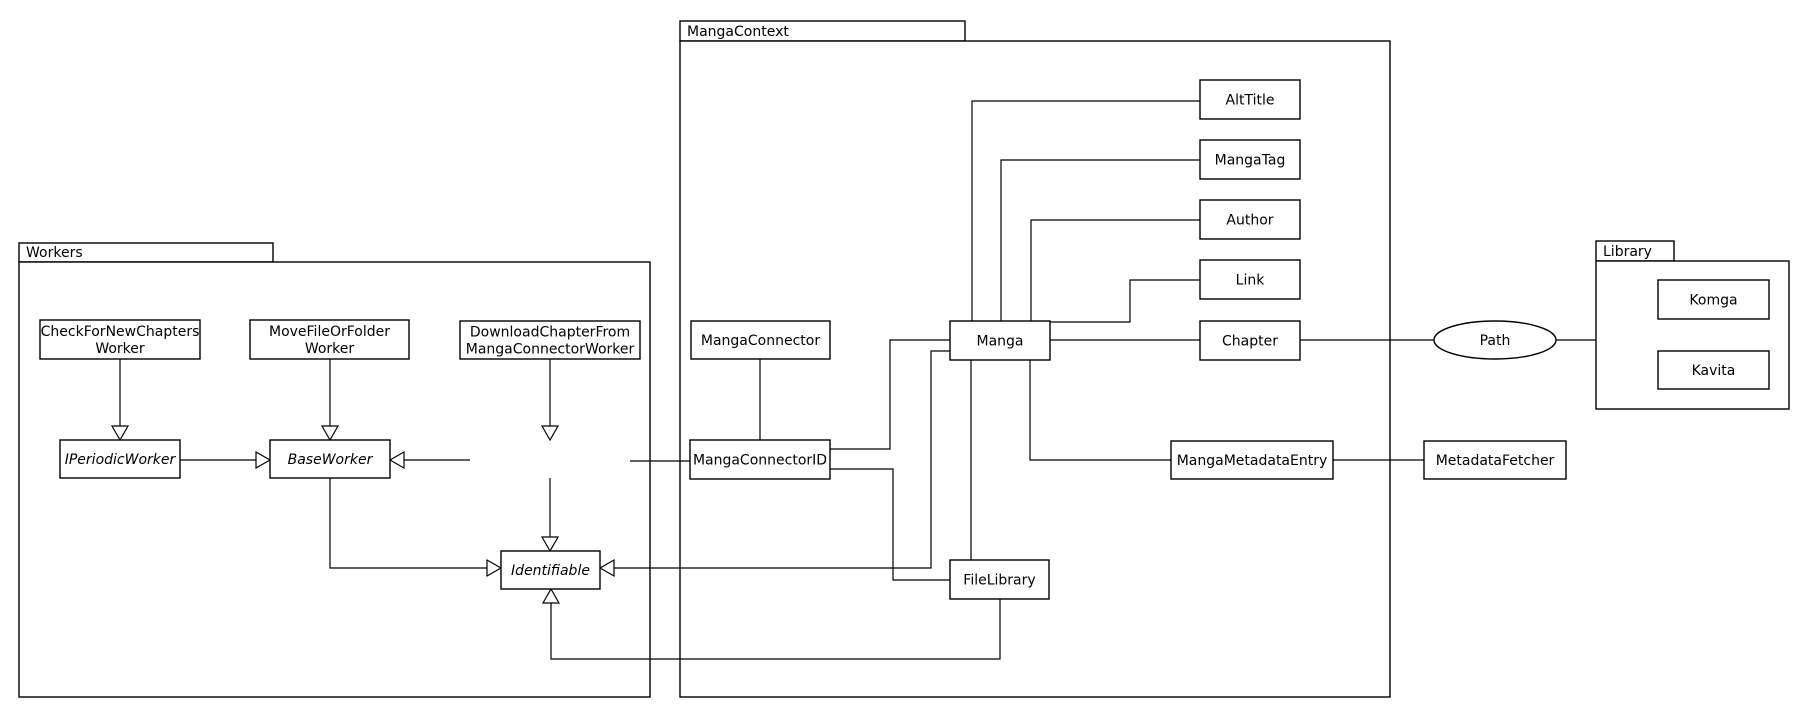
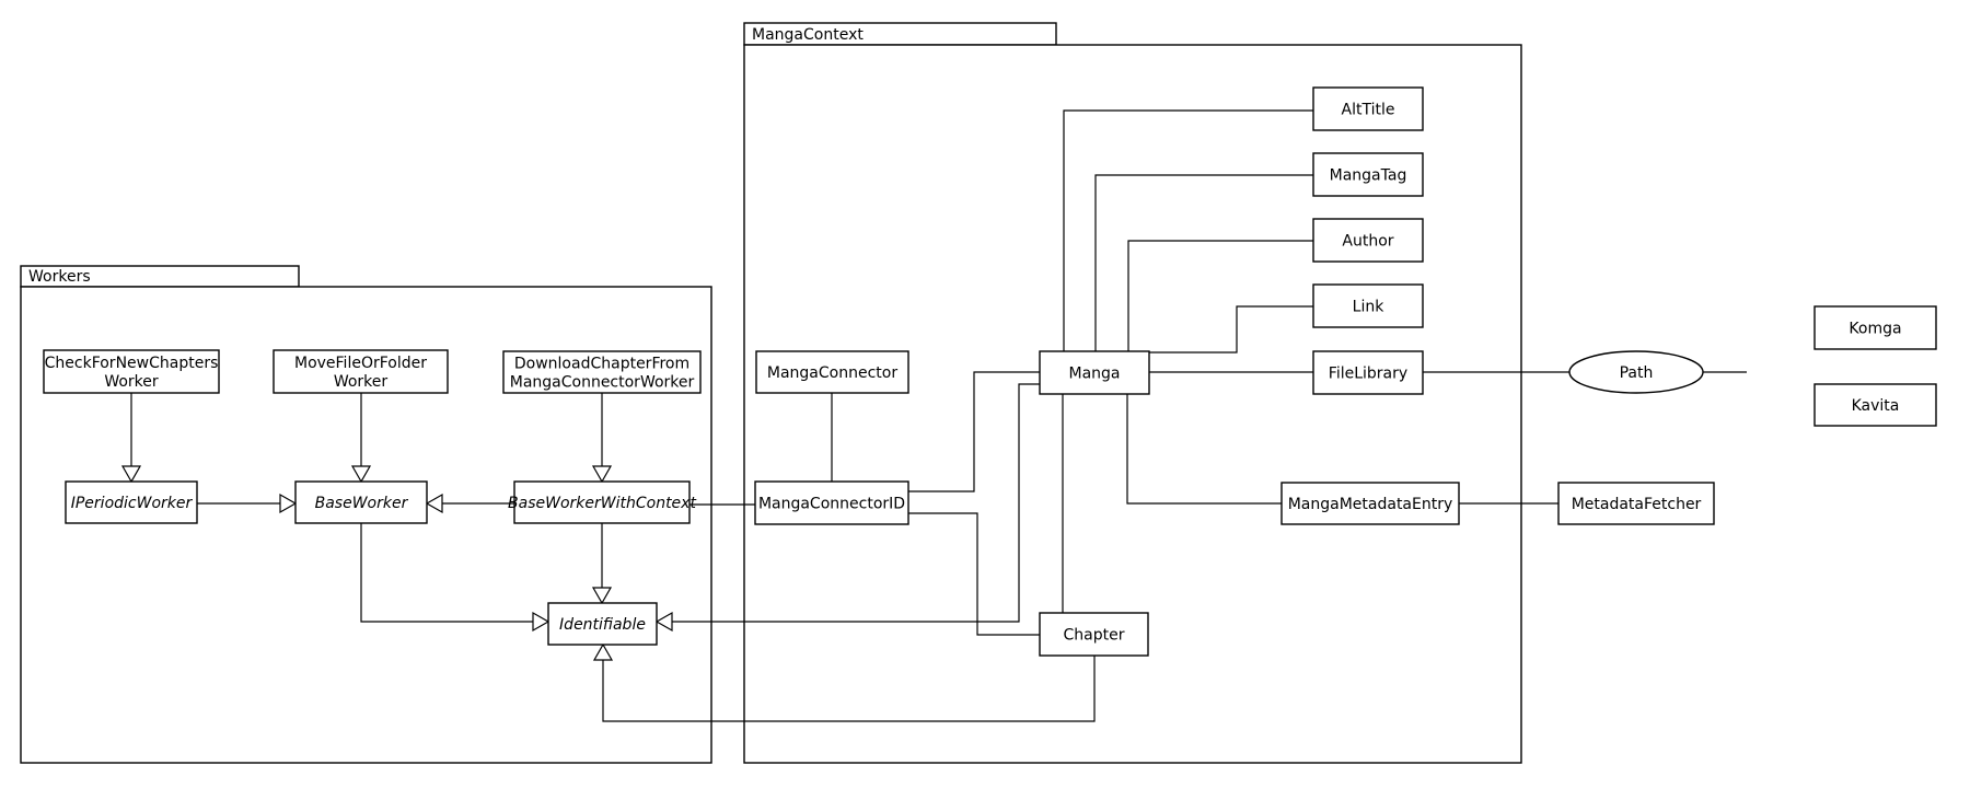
  Workers
  MangaContext
- Library
  CheckForNewChapters
  Worker
  MoveFileOrFolder
  Worker
  DownloadChapterFrom
  MangaConnectorWorker
  IPeriodicWorker
  BaseWorker
+ BaseWorkerWithContext
  Identifiable
  MangaConnector
  MangaConnectorID
  Manga
- FileLibrary
+ Chapter
  AltTitle
  MangaTag
  Author
  Link
- Chapter
+ FileLibrary
  MangaMetadataEntry
  MetadataFetcher
  Komga
  Kavita
  Path
